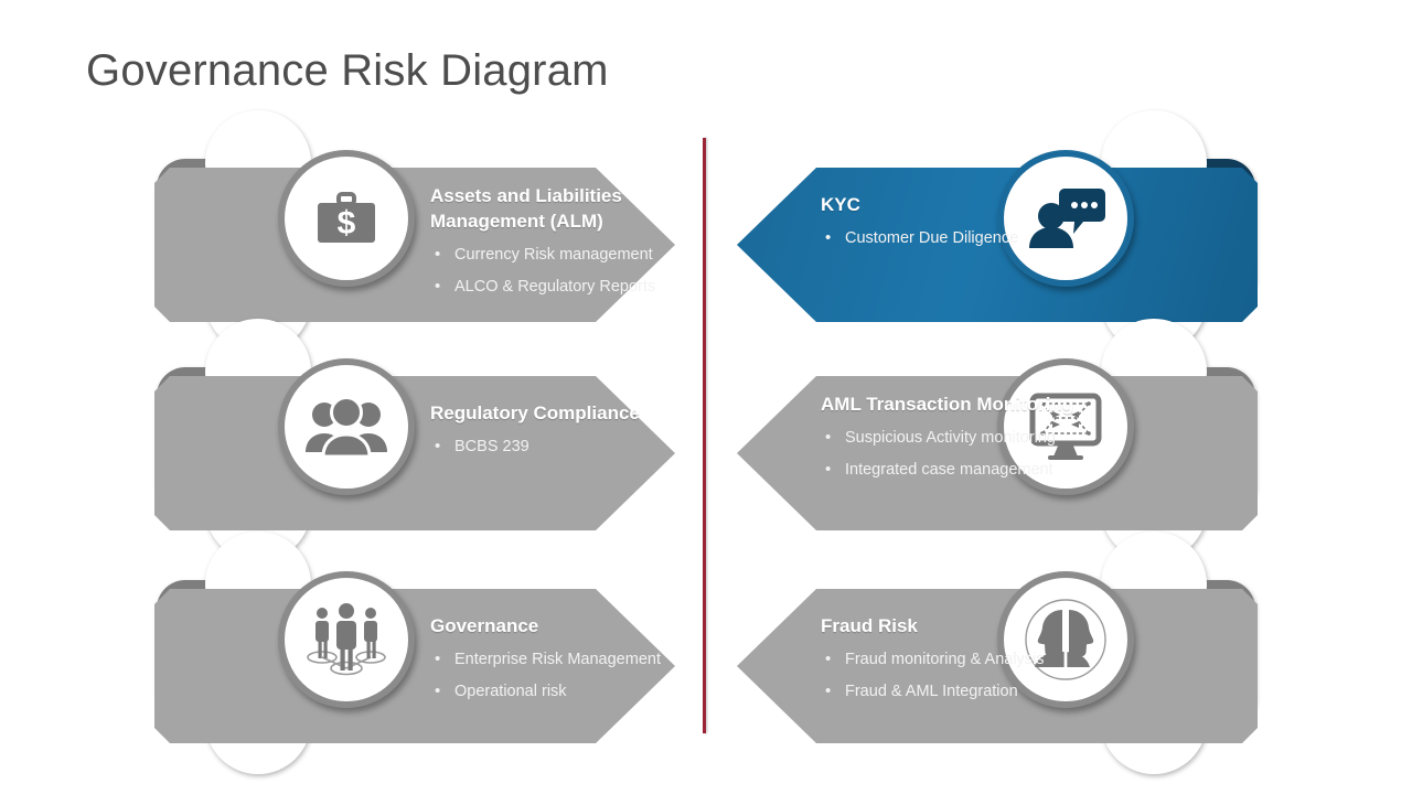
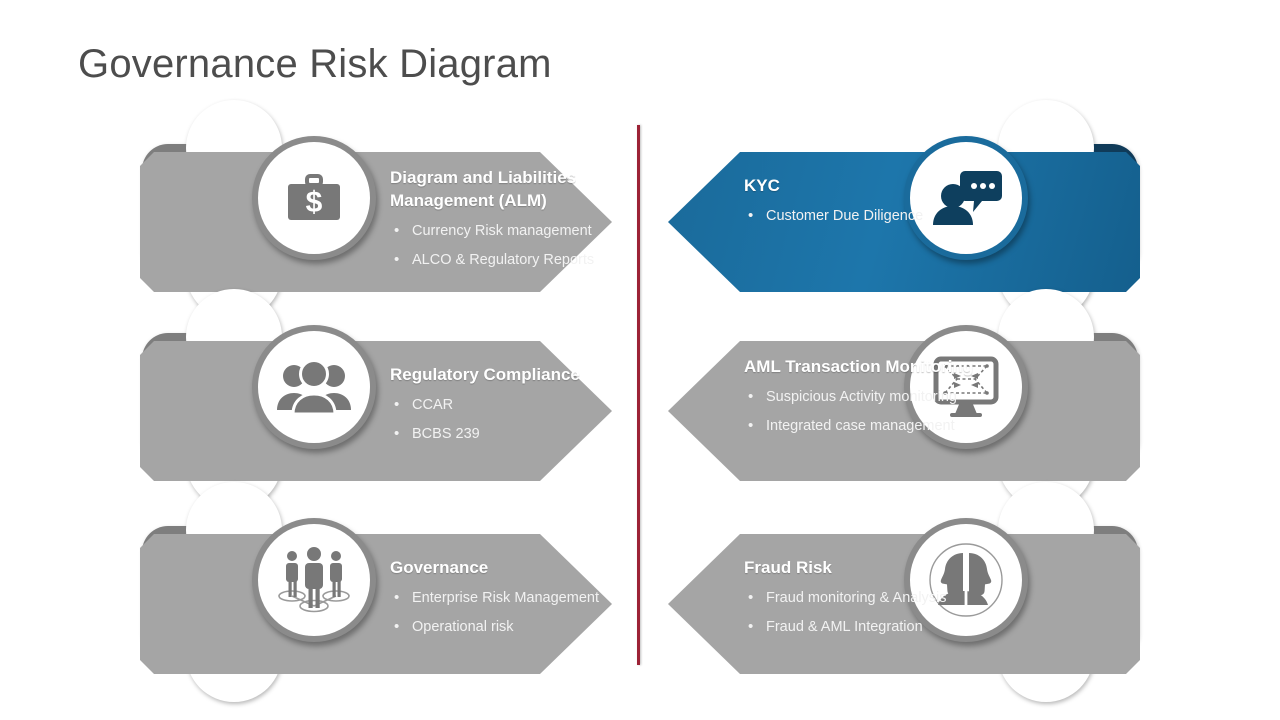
  Governance Risk Diagram
  $
- Assets and Liabilities Management (ALM)
+ Diagram and Liabilities Management (ALM)
  Currency Risk management
  ALCO & Regulatory Reports
  KYC
  Customer Due Diligence
  Regulatory Compliance
+ CCAR
  BCBS 239
  AML Transaction Monitoring
  Suspicious Activity monitoring
  Integrated case management
  Governance
  Enterprise Risk Management
  Operational risk
  Fraud Risk
  Fraud monitoring & Analysis
  Fraud & AML Integration
